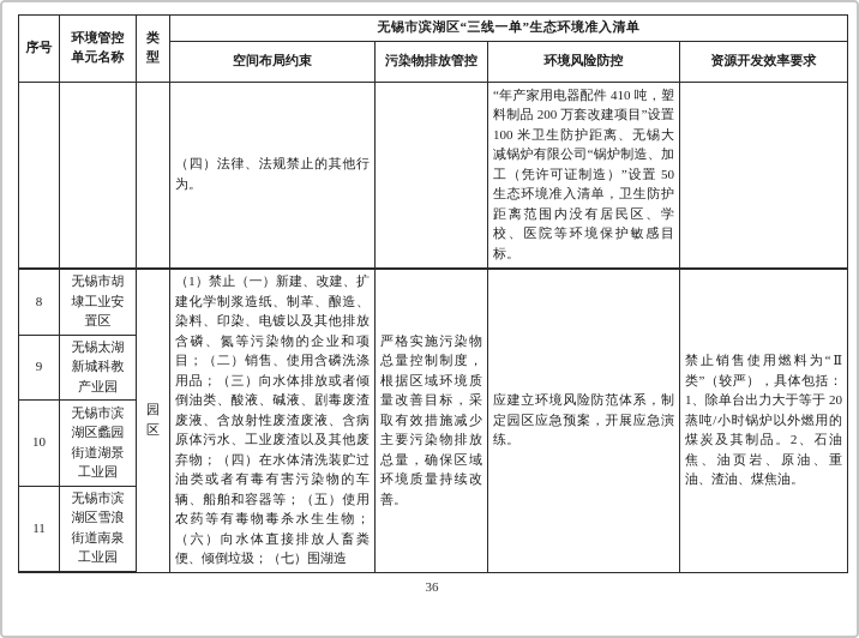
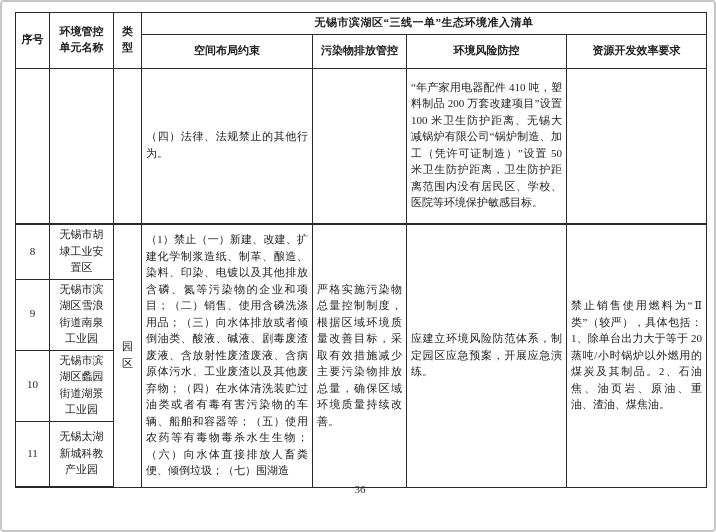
  序号	环境管控单元名称	类型	无锡市滨湖区“三线一单”生态环境准入清单
  空间布局约束	污染物排放管控	环境风险防控	资源开发效率要求
- 			（四）法律、法规禁止的其他行为。		“年产家用电器配件 410 吨，塑料制品 200 万套改建项目”设置 100 米卫生防护距离、无锡大减锅炉有限公司“锅炉制造、加工（凭许可证制造）”设置 50 生态环境准入清单，卫生防护距离范围内没有居民区、学校、医院等环境保护敏感目标。
+ 			（四）法律、法规禁止的其他行为。		“年产家用电器配件 410 吨，塑料制品 200 万套改建项目”设置 100 米卫生防护距离、无锡大减锅炉有限公司“锅炉制造、加工（凭许可证制造）”设置 50 米卫生防护距离，卫生防护距离范围内没有居民区、学校、医院等环境保护敏感目标。
  8	无锡市胡埭工业安置区	园区	（1）禁止（一）新建、改建、扩建化学制浆造纸、制革、酿造、染料、印染、电镀以及其他排放含磷、氮等污染物的企业和项目；（二）销售、使用含磷洗涤用品；（三）向水体排放或者倾倒油类、酸液、碱液、剧毒废渣废液、含放射性废渣废液、含病原体污水、工业废渣以及其他废弃物；（四）在水体清洗装贮过油类或者有毒有害污染物的车辆、船舶和容器等；（五）使用农药等有毒物毒杀水生生物；（六）向水体直接排放人畜粪便、倾倒垃圾；（七）围湖造	严格实施污染物总量控制制度，根据区域环境质量改善目标，采取有效措施减少主要污染物排放总量，确保区域环境质量持续改善。	应建立环境风险防范体系，制定园区应急预案，开展应急演练。	禁止销售使用燃料为“Ⅱ类”（较严），具体包括：1、除单台出力大于等于 20 蒸吨/小时锅炉以外燃用的煤炭及其制品。2、石油焦、油页岩、原油、重油、渣油、煤焦油。
- 9	无锡太湖新城科教产业园
+ 9	无锡市滨湖区雪浪街道南泉工业园
  10	无锡市滨湖区蠡园街道湖景工业园
- 11	无锡市滨湖区雪浪街道南泉工业园
+ 11	无锡太湖新城科教产业园
  36
